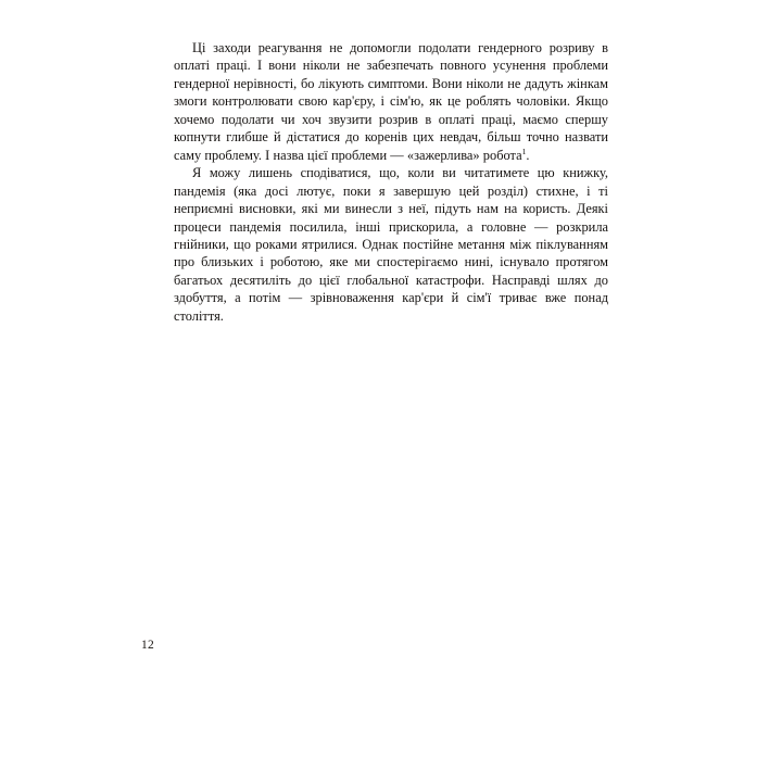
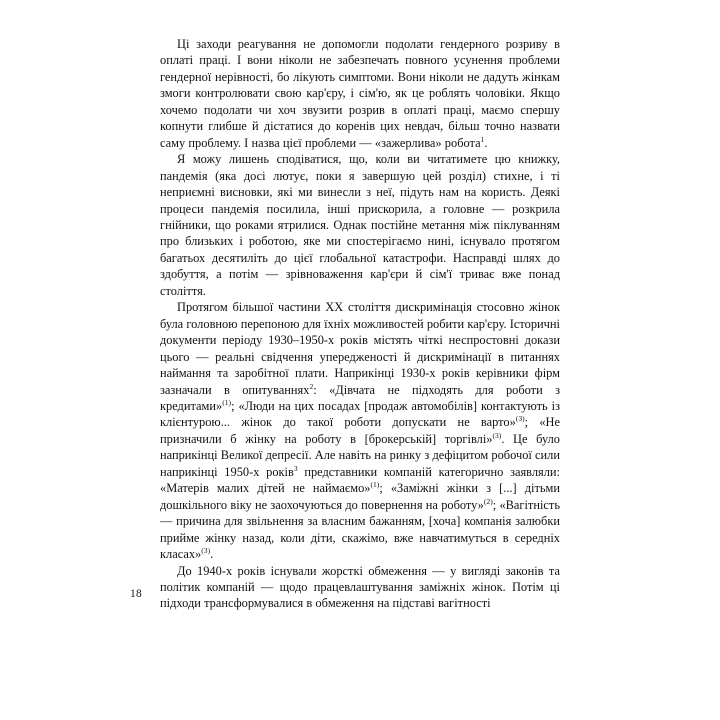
- 12
+ 18
  Ці заходи реагування не допомогли подолати гендерного розриву в оплаті праці. І вони ніколи не забезпечать повного усунення проблеми гендерної нерівності, бо лікують симптоми. Вони ніколи не дадуть жінкам змоги контролювати свою кар'єру, і сім'ю, як це роблять чоловіки. Якщо хочемо подолати чи хоч звузити розрив в оплаті праці, маємо спершу копнути глибше й дістатися до коренів цих невдач, більш точно назвати саму проблему. І назва цієї проблеми — «зажерлива» робота1.
  Я можу лишень сподіватися, що, коли ви читатимете цю книжку, пандемія (яка досі лютує, поки я завершую цей розділ) стихне, і ті неприємні висновки, які ми винесли з неї, підуть нам на користь. Деякі процеси пандемія посилила, інші прискорила, а головне — розкрила гнійники, що роками ятрилися. Однак постійне метання між піклуванням про близьких і роботою, яке ми спостерігаємо нині, існувало протягом багатьох десятиліть до цієї глобальної катастрофи. Насправді шлях до здобуття, а потім — зрівноваження кар'єри й сім'ї триває вже понад століття.
+ Протягом більшої частини XX століття дискримінація стосовно жінок була головною перепоною для їхніх можливостей робити кар'єру. Історичні документи періоду 1930–1950-х років містять чіткі неспростовні докази цього — реальні свідчення упередженості й дискримінації в питаннях наймання та заробітної плати. Наприкінці 1930-х років керівники фірм зазначали в опитуваннях2: «Дівчата не підходять для роботи з кредитами»(1); «Люди на цих посадах [продаж автомобілів] контактують із клієнтурою... жінок до такої роботи допускати не варто»(3); «Не призначили б жінку на роботу в [брокерській] торгівлі»(3). Це було наприкінці Великої депресії. Але навіть на ринку з дефіцитом робочої сили наприкінці 1950-х років3 представники компаній категорично заявляли: «Матерів малих дітей не наймаємо»(1); «Заміжні жінки з [...] дітьми дошкільного віку не заохочуються до повернення на роботу»(2); «Вагітність — причина для звільнення за власним бажанням, [хоча] компанія залюбки прийме жінку назад, коли діти, скажімо, вже навчатимуться в середніх класах»(3).
+ До 1940-х років існували жорсткі обмеження — у вигляді законів та політик компаній — щодо працевлаштування заміжніх жінок. Потім ці підходи трансформувалися в обмеження на підставі вагітності
